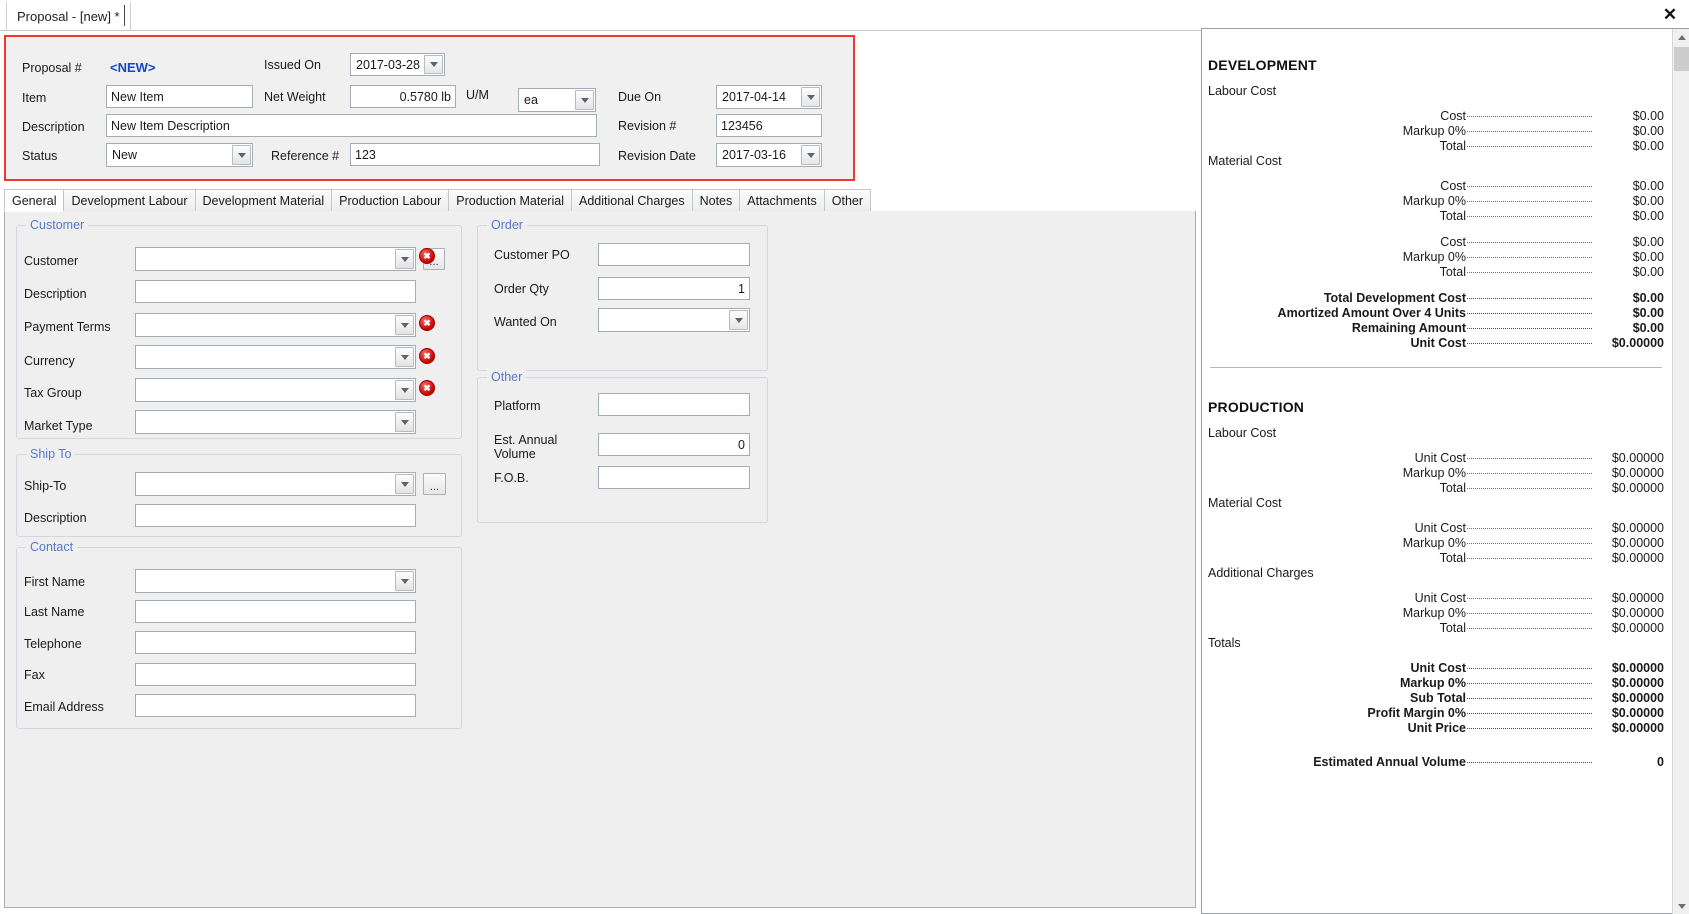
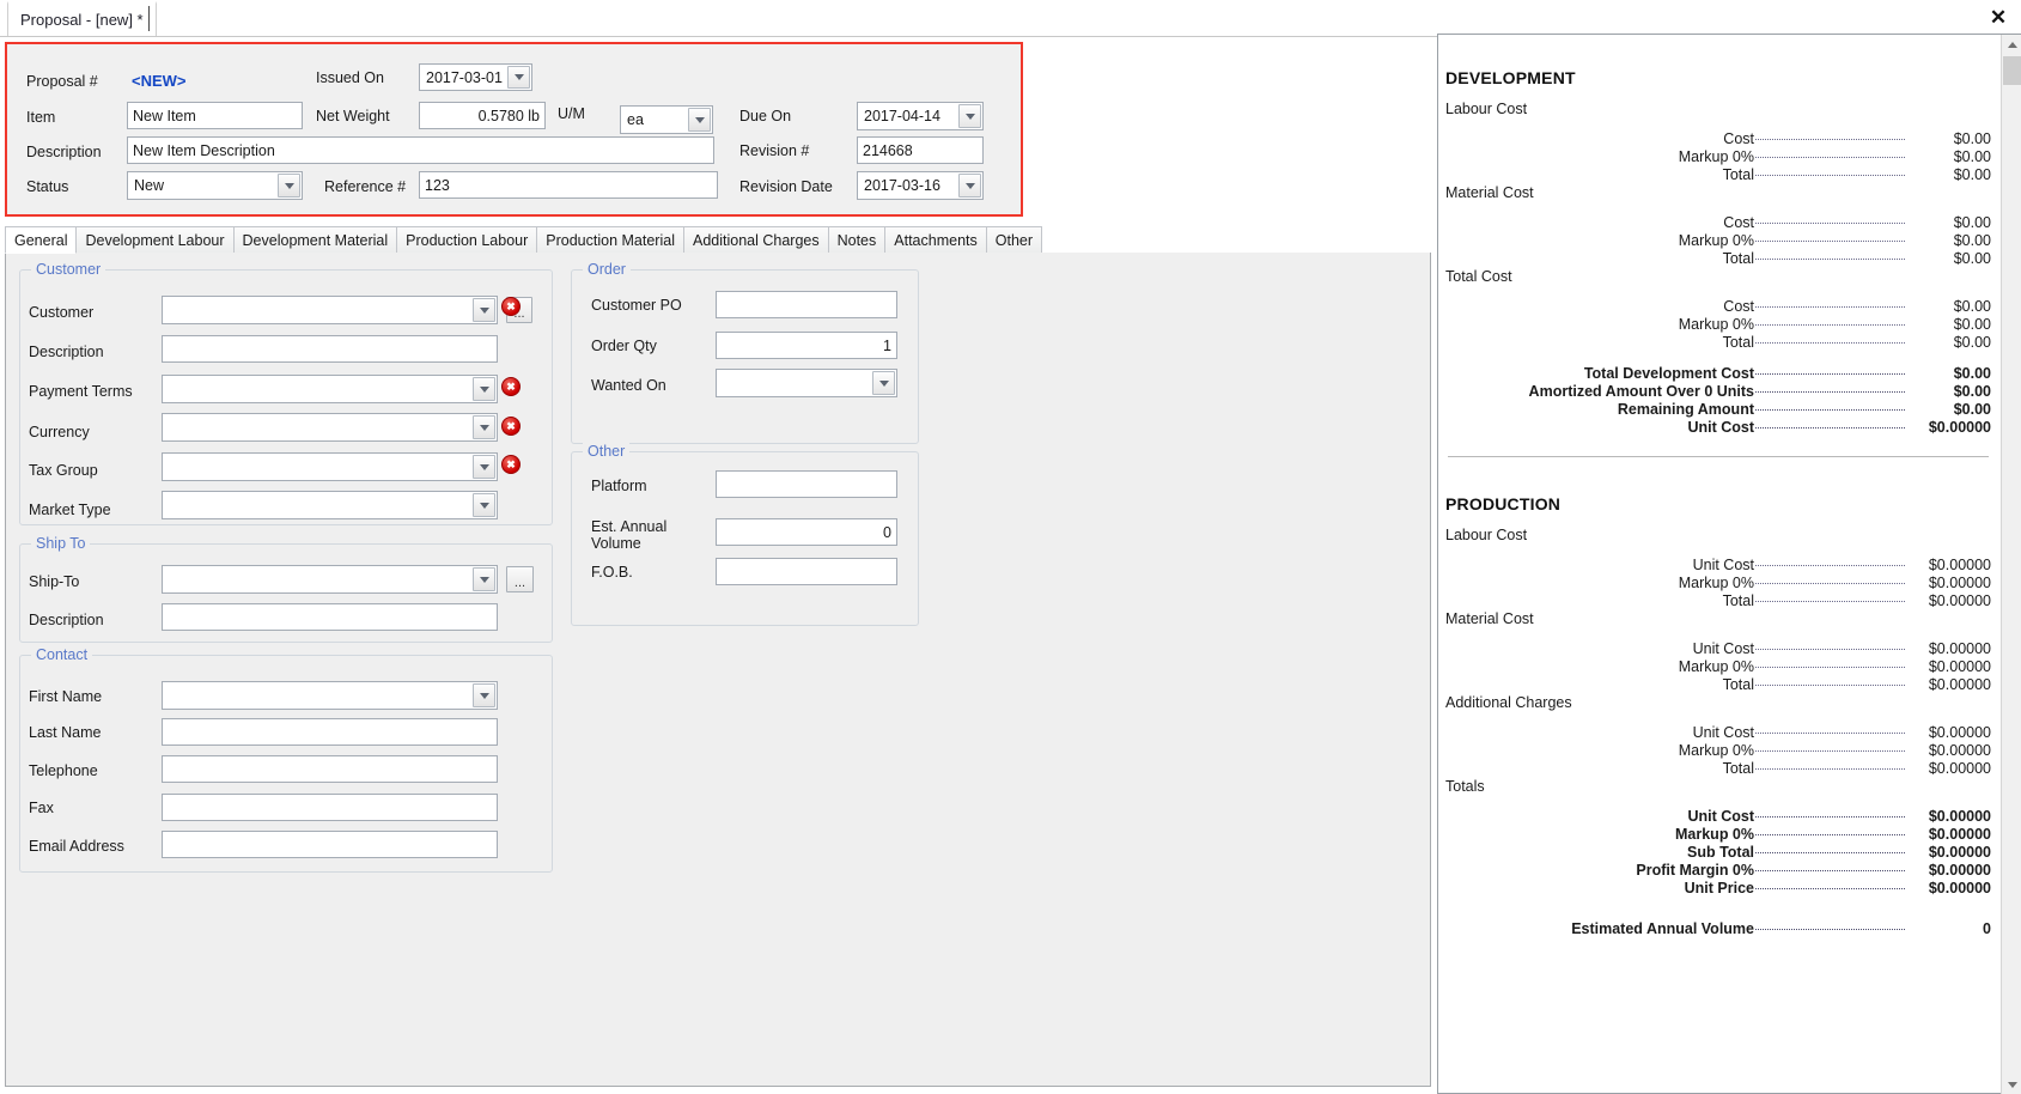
  Proposal - [new] *
  ✕
  Proposal #
  <NEW>
  Item
  New Item
  Description
  New Item Description
  Status
  New
  Issued On
- 2017-03-28
+ 2017-03-01
  Net Weight
  0.5780 lb
  U/M
  ea
  Reference #
  123
  Due On
  2017-04-14
  Revision #
- 123456
+ 214668
  Revision Date
  2017-03-16
  General
  Development Labour
  Development Material
  Production Labour
  Production Material
  Additional Charges
  Notes
  Attachments
  Other
  Customer
  Customer
  Description
  Payment Terms
  Currency
  Tax Group
  Market Type
  Ship To
  Ship-To
  ...
  Description
  Contact
  First Name
  Last Name
  Telephone
  Fax
  Email Address
  Order
  Customer PO
  Order Qty
  1
  Wanted On
  Other
  Platform
  Est. Annual Volume
  0
  F.O.B.
  DEVELOPMENT
  Labour Cost
  Cost
  $0.00
  Markup 0%
  $0.00
  Total
  $0.00
  Material Cost
  Cost
  $0.00
  Markup 0%
  $0.00
  Total
  $0.00
+ Total Cost
  Cost
  $0.00
  Markup 0%
  $0.00
  Total
  $0.00
  Total Development Cost
  $0.00
- Amortized Amount Over 4 Units
+ Amortized Amount Over 0 Units
  $0.00
  Remaining Amount
  $0.00
  Unit Cost
  $0.00000
  PRODUCTION
  Labour Cost
  Unit Cost
  $0.00000
  Markup 0%
  $0.00000
  Total
  $0.00000
  Material Cost
  Unit Cost
  $0.00000
  Markup 0%
  $0.00000
  Total
  $0.00000
  Additional Charges
  Unit Cost
  $0.00000
  Markup 0%
  $0.00000
  Total
  $0.00000
  Totals
  Unit Cost
  $0.00000
  Markup 0%
  $0.00000
  Sub Total
  $0.00000
  Profit Margin 0%
  $0.00000
  Unit Price
  $0.00000
  Estimated Annual Volume
  0
